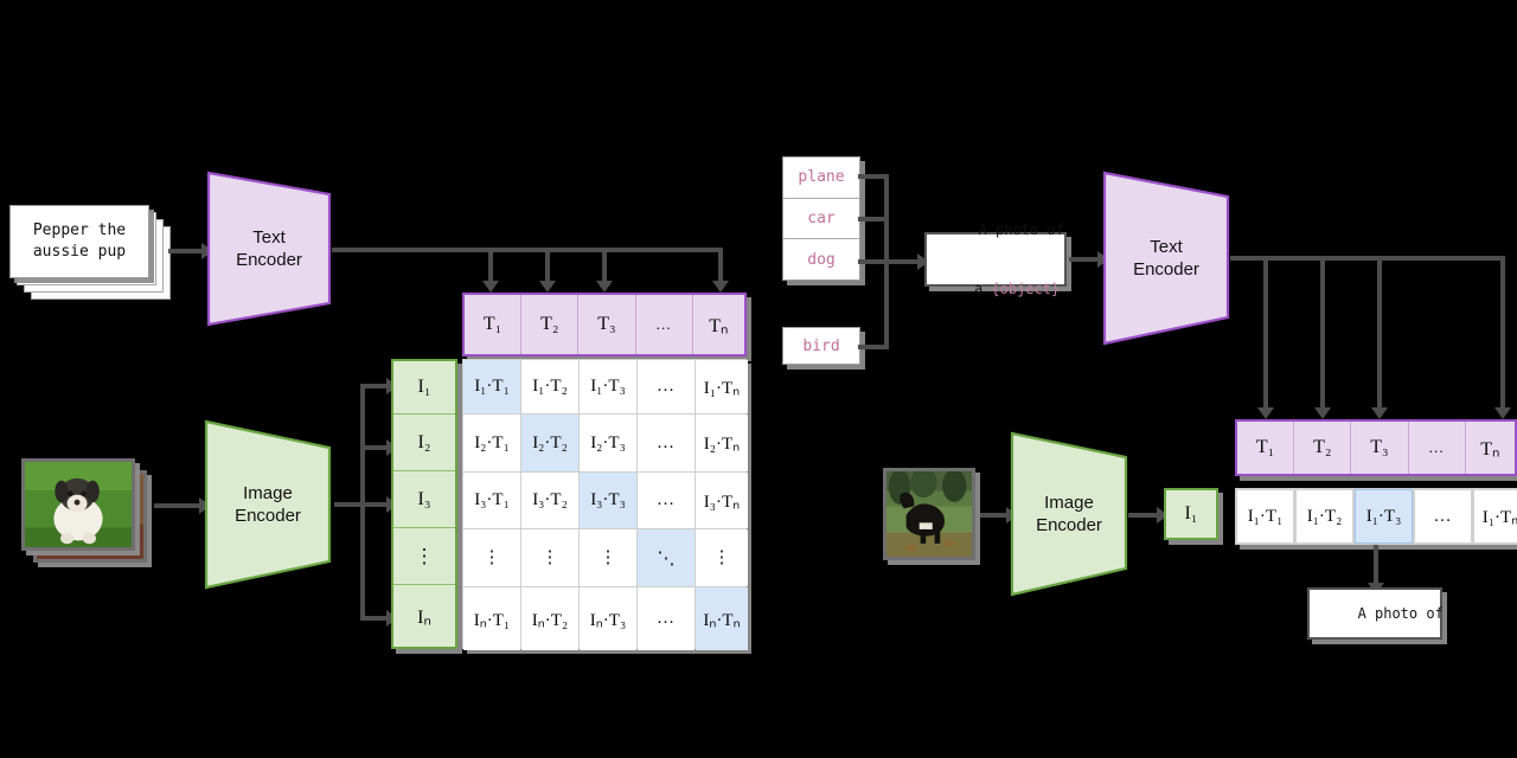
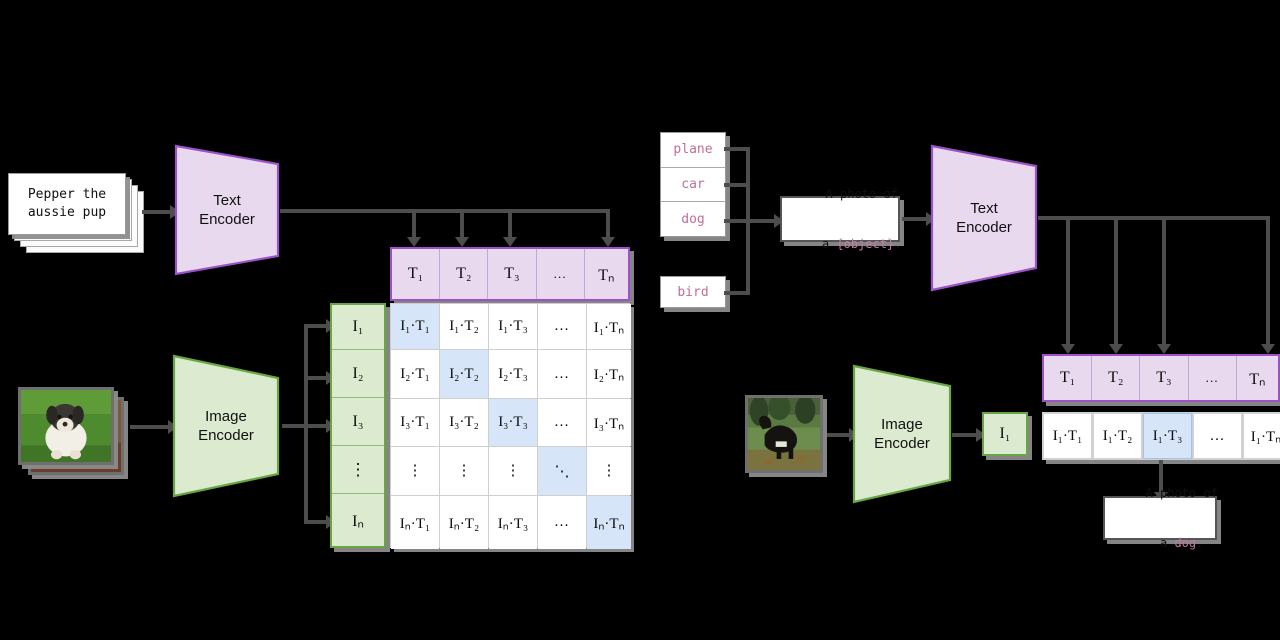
  Pepper the
  aussie pup
  Text
  Encoder
  T₁
  T₂
  T₃
  …
  Tₙ
  Image
  Encoder
  I₁
  I₂
  I₃
  ⋮
  Iₙ
  I₁·T₁
  I₁·T₂
  I₁·T₃
  …
  I₁·Tₙ
  I₂·T₁
  I₂·T₂
  I₂·T₃
  …
  I₂·Tₙ
  I₃·T₁
  I₃·T₂
  I₃·T₃
  …
  I₃·Tₙ
  ⋮
  ⋮
  ⋮
  ⋱
  ⋮
  Iₙ·T₁
  Iₙ·T₂
  Iₙ·T₃
  …
  Iₙ·Tₙ
  plane
  car
  dog
  bird
  A photo of
  a {object}.
  Text
  Encoder
  T₁
  T₂
  T₃
  …
  Tₙ
  Image
  Encoder
  I₁
  I₁·T₁
  I₁·T₂
  I₁·T₃
  …
  I₁·Tₙ
  A photo of
+ a dog.
